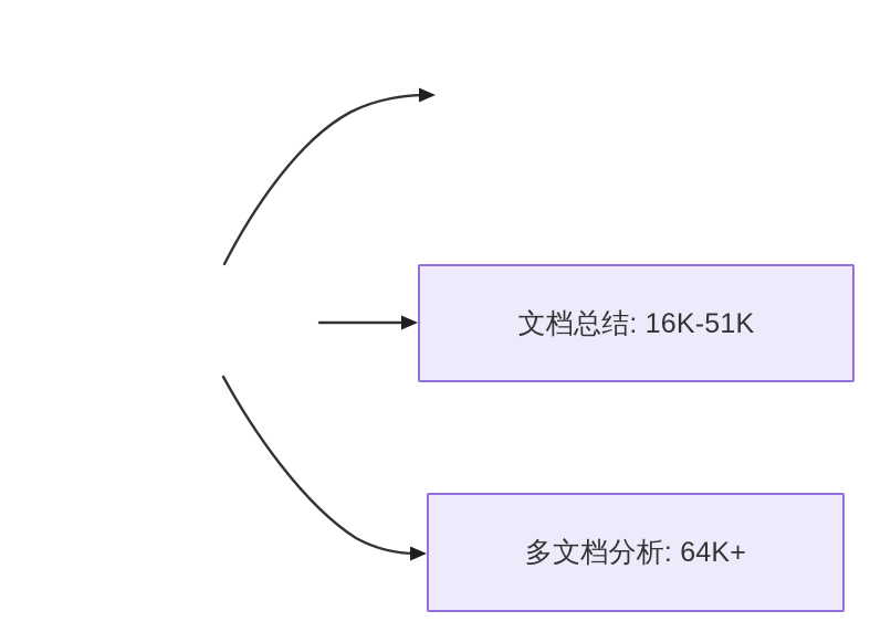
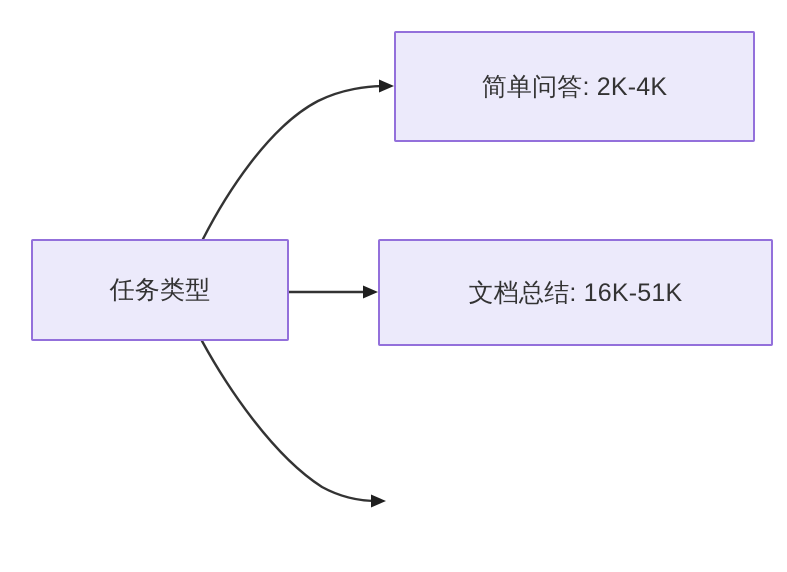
+ 任务类型
+ 简单问答: 2K-4K
  文档总结: 16K-51K
- 多文档分析: 64K+
